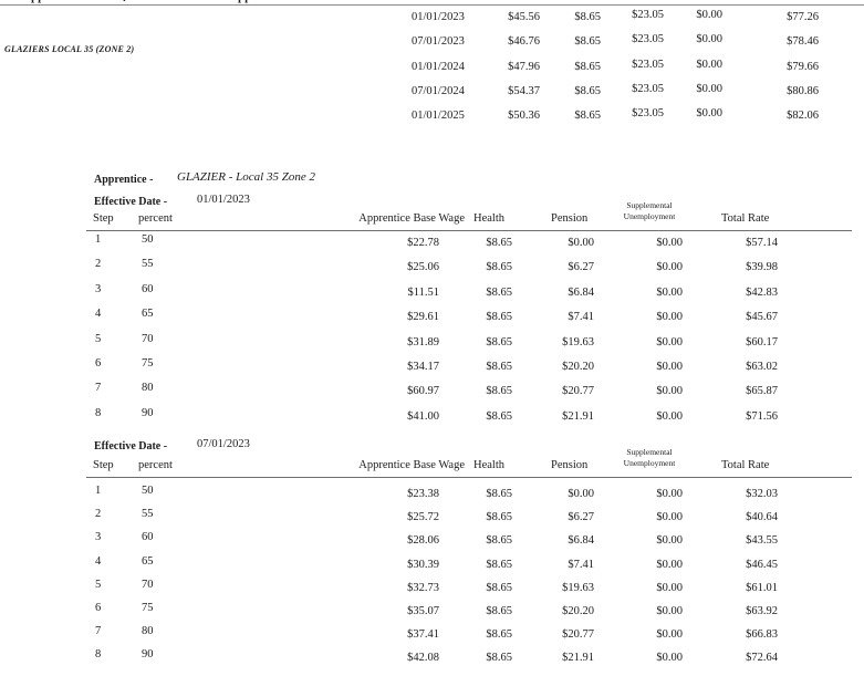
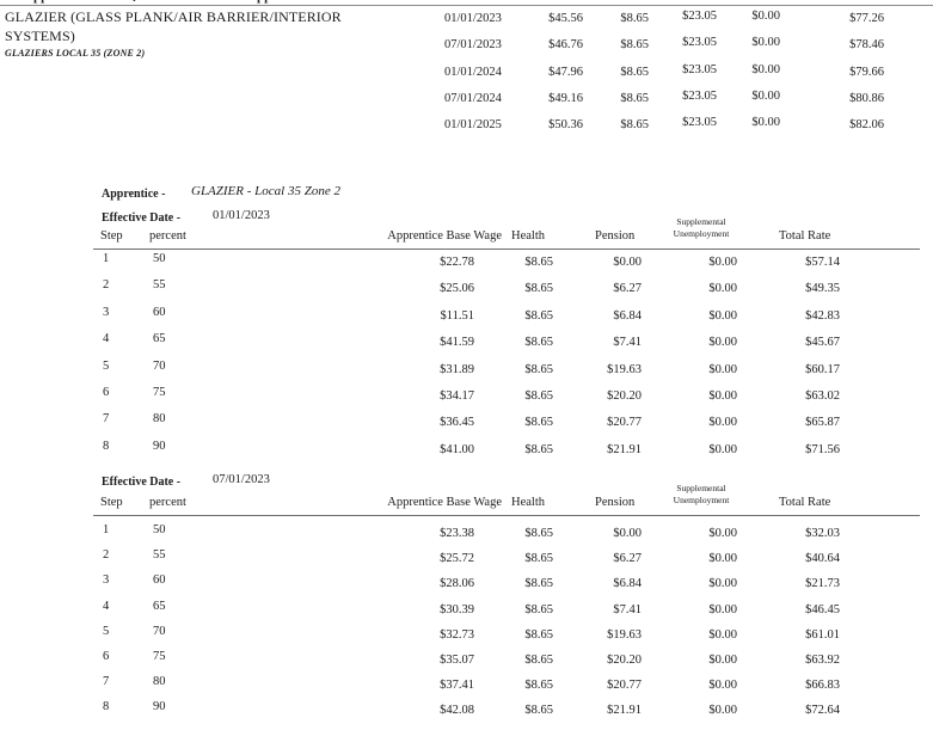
+ GLAZIER (GLASS PLANK/AIR BARRIER/INTERIOR SYSTEMS)
  GLAZIERS LOCAL 35 (ZONE 2)
  01/01/2023
  $45.56
  $8.65
  $23.05
  $0.00
  $77.26
  07/01/2023
  $46.76
  $8.65
  $23.05
  $0.00
  $78.46
  01/01/2024
  $47.96
  $8.65
  $23.05
  $0.00
  $79.66
  07/01/2024
- $54.37
+ $49.16
  $8.65
  $23.05
  $0.00
  $80.86
  01/01/2025
  $50.36
  $8.65
  $23.05
  $0.00
  $82.06
  Apprentice -
  GLAZIER - Local 35 Zone 2
  Effective Date -
  01/01/2023
  Step
  percent
  Apprentice Base Wage
  Health
  Pension
  Supplemental
  Unemployment
  Total Rate
  1
  50
  $22.78
  $8.65
  $0.00
  $0.00
  $57.14
  2
  55
  $25.06
  $8.65
  $6.27
  $0.00
- $39.98
+ $49.35
  3
  60
  $11.51
  $8.65
  $6.84
  $0.00
  $42.83
  4
  65
- $29.61
+ $41.59
  $8.65
  $7.41
  $0.00
  $45.67
  5
  70
  $31.89
  $8.65
  $19.63
  $0.00
  $60.17
  6
  75
  $34.17
  $8.65
  $20.20
  $0.00
  $63.02
  7
  80
- $60.97
+ $36.45
  $8.65
  $20.77
  $0.00
  $65.87
  8
  90
  $41.00
  $8.65
  $21.91
  $0.00
  $71.56
  Effective Date -
  07/01/2023
  Step
  percent
  Apprentice Base Wage
  Health
  Pension
  Supplemental
  Unemployment
  Total Rate
  1
  50
  $23.38
  $8.65
  $0.00
  $0.00
  $32.03
  2
  55
  $25.72
  $8.65
  $6.27
  $0.00
  $40.64
  3
  60
  $28.06
  $8.65
  $6.84
  $0.00
- $43.55
+ $21.73
  4
  65
  $30.39
  $8.65
  $7.41
  $0.00
  $46.45
  5
  70
  $32.73
  $8.65
  $19.63
  $0.00
  $61.01
  6
  75
  $35.07
  $8.65
  $20.20
  $0.00
  $63.92
  7
  80
  $37.41
  $8.65
  $20.77
  $0.00
  $66.83
  8
  90
  $42.08
  $8.65
  $21.91
  $0.00
  $72.64
